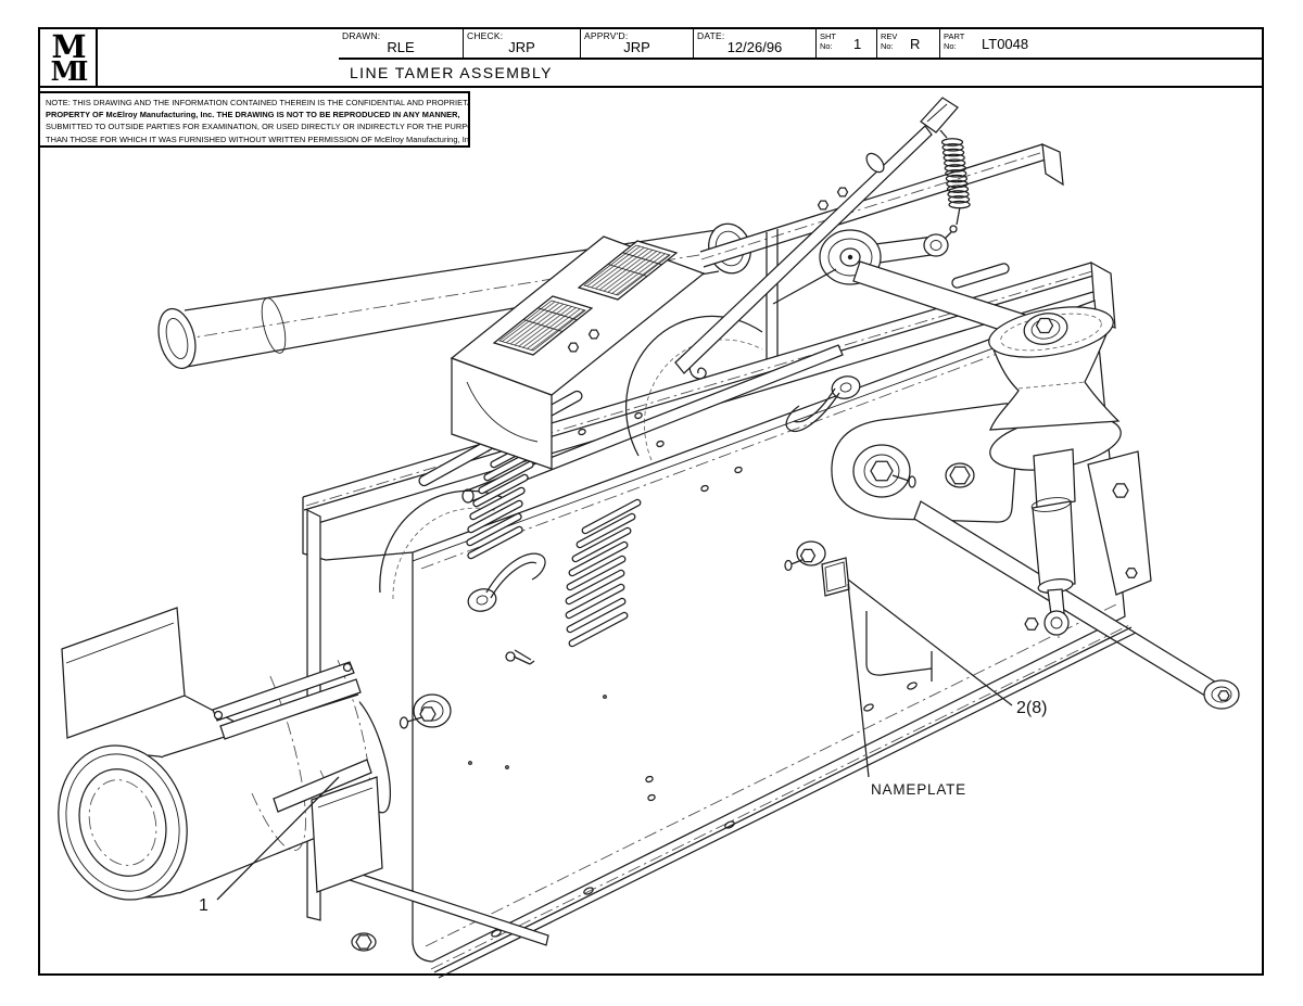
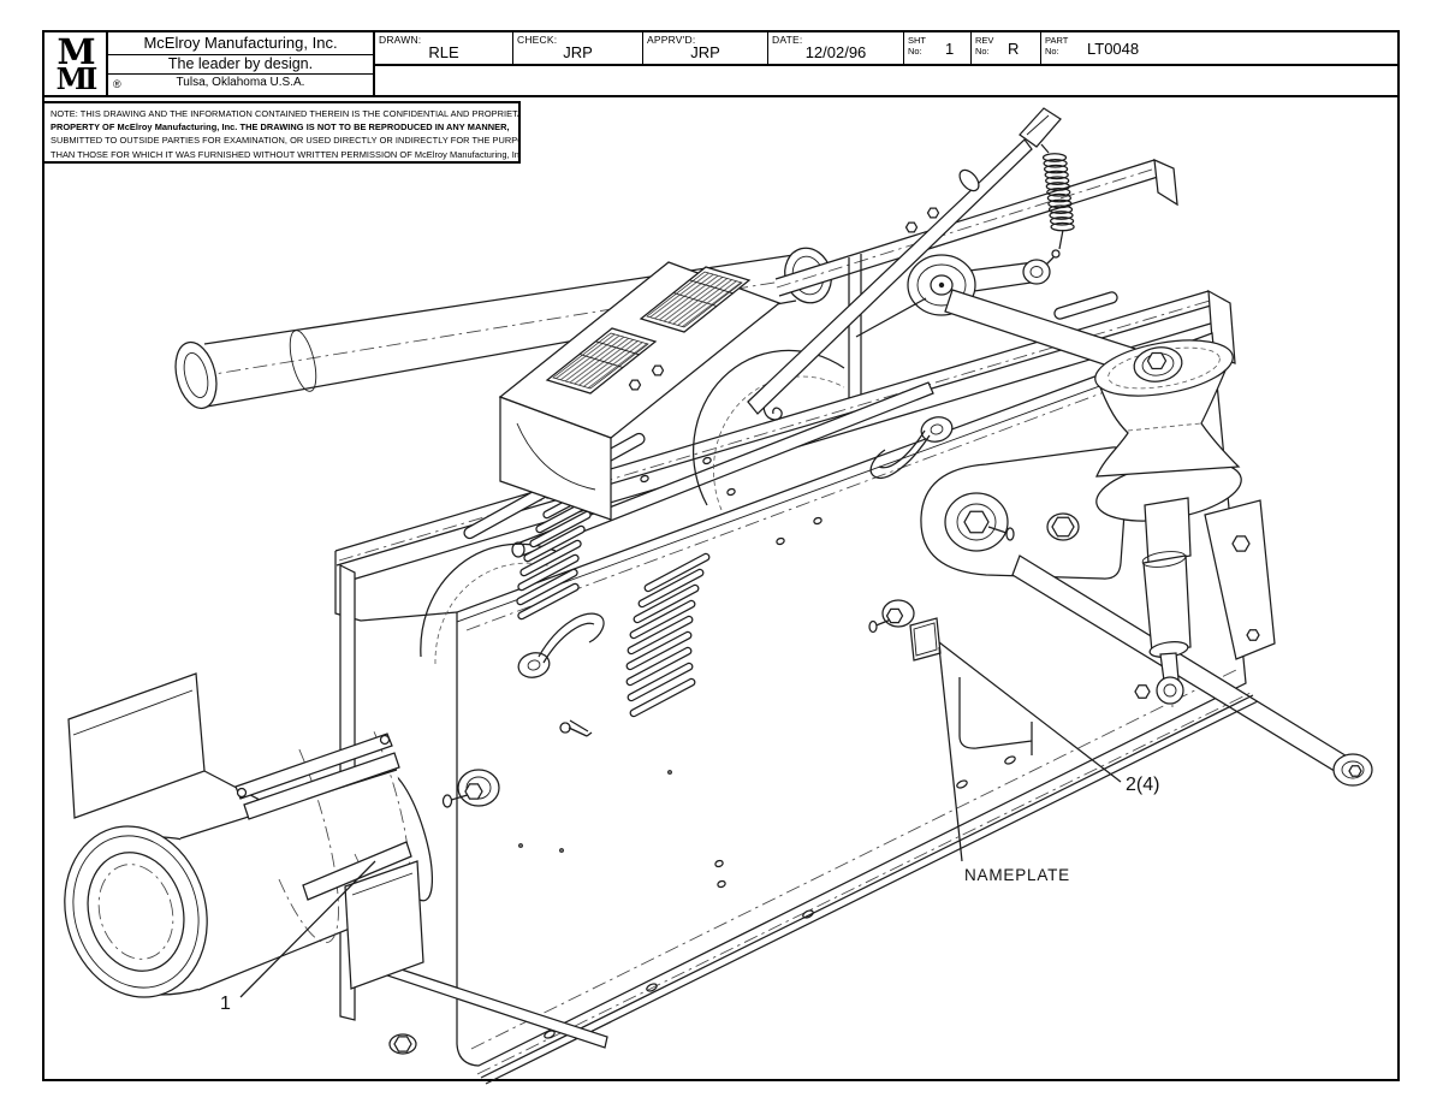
  M
  MI
+ McElroy Manufacturing, Inc.
+ The leader by design.
+ ®
+ Tulsa, Oklahoma U.S.A.
  DRAWN:
  RLE
  CHECK:
  JRP
  APPRV'D:
  JRP
  DATE:
- 12/26/96
+ 12/02/96
  SHT
  No:
  1
  REV
  No:
  R
  PART
  No:
  LT0048
- LINE TAMER ASSEMBLY
  NOTE: THIS DRAWING AND THE INFORMATION CONTAINED THEREIN IS THE CONFIDENTIAL AND PROPRIE
  PROPERTY OF McElroy Manufacturing, Inc. THE DRAWING IS NOT TO BE REPRODUCED IN ANY MANNER,
  SUBMITTED TO OUTSIDE PARTIES FOR EXAMINATION, OR USED DIRECTLY OR INDIRECTLY FOR THE PUR
  THAN THOSE FOR WHICH IT WAS FURNISHED WITHOUT WRITTEN PERMISSION OF McElroy Manufacturing, I
  1
- 2(8)
+ 2(4)
  NAMEPLATE
